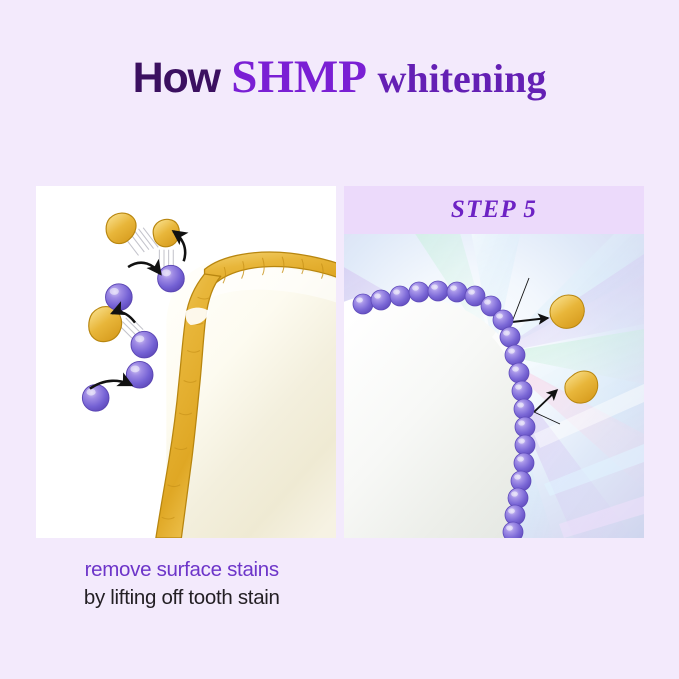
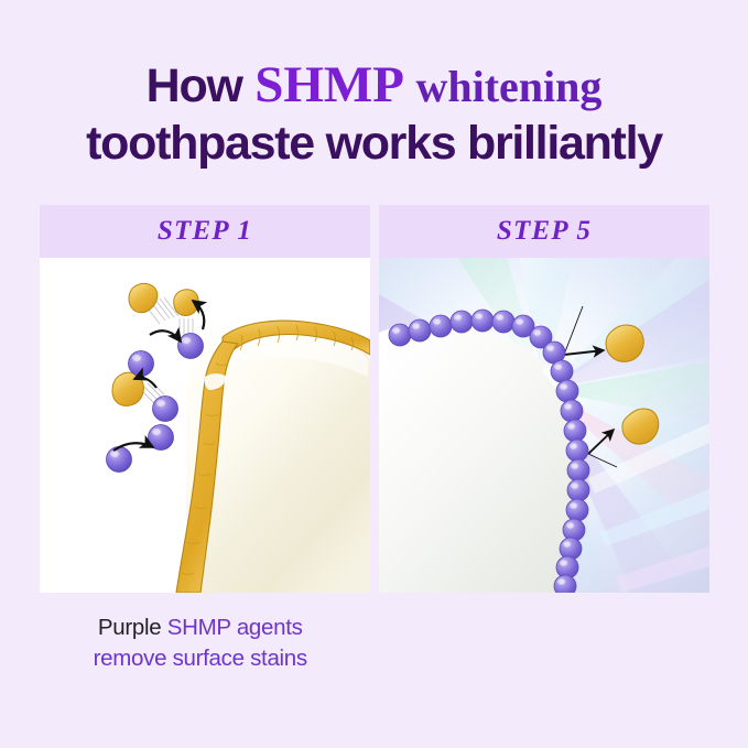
  How SHMP whitening
+ toothpaste works brilliantly
+ STEP 1
  STEP 5
+ Purple SHMP agents
  remove surface stains
- by lifting off tooth stain
